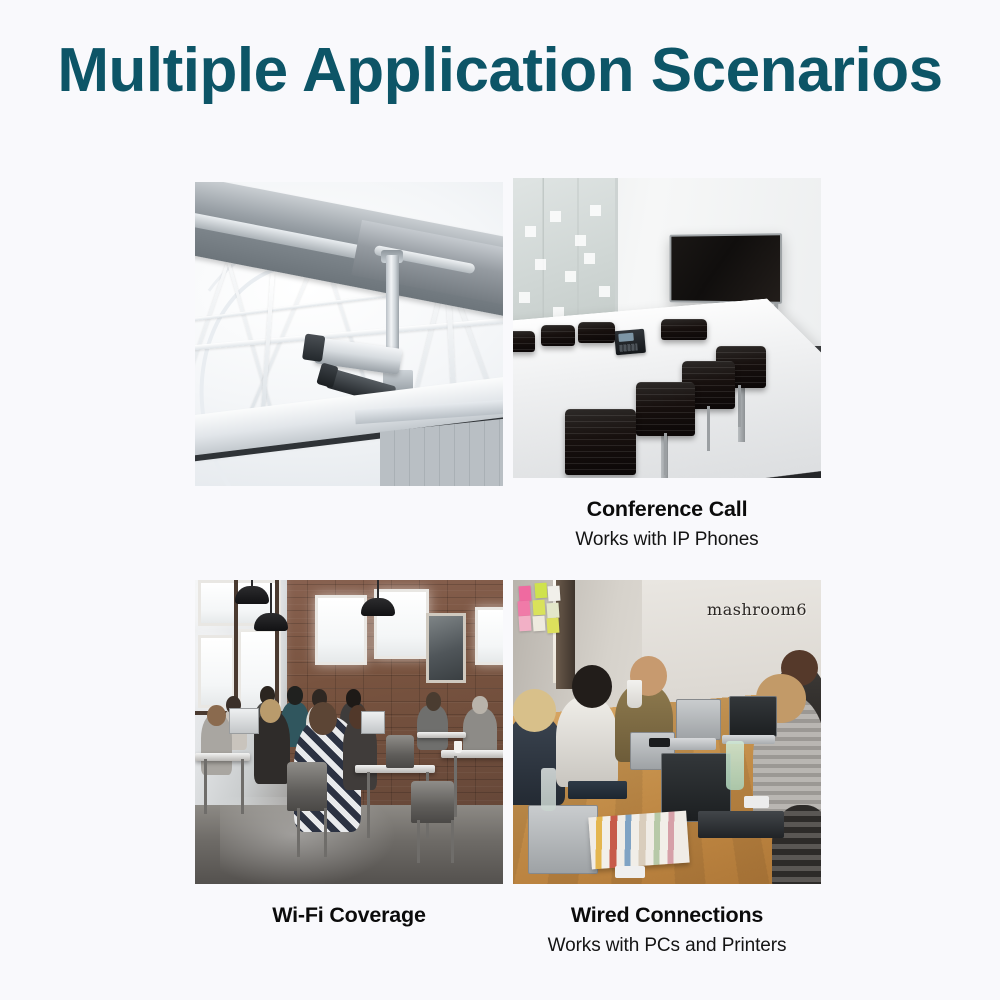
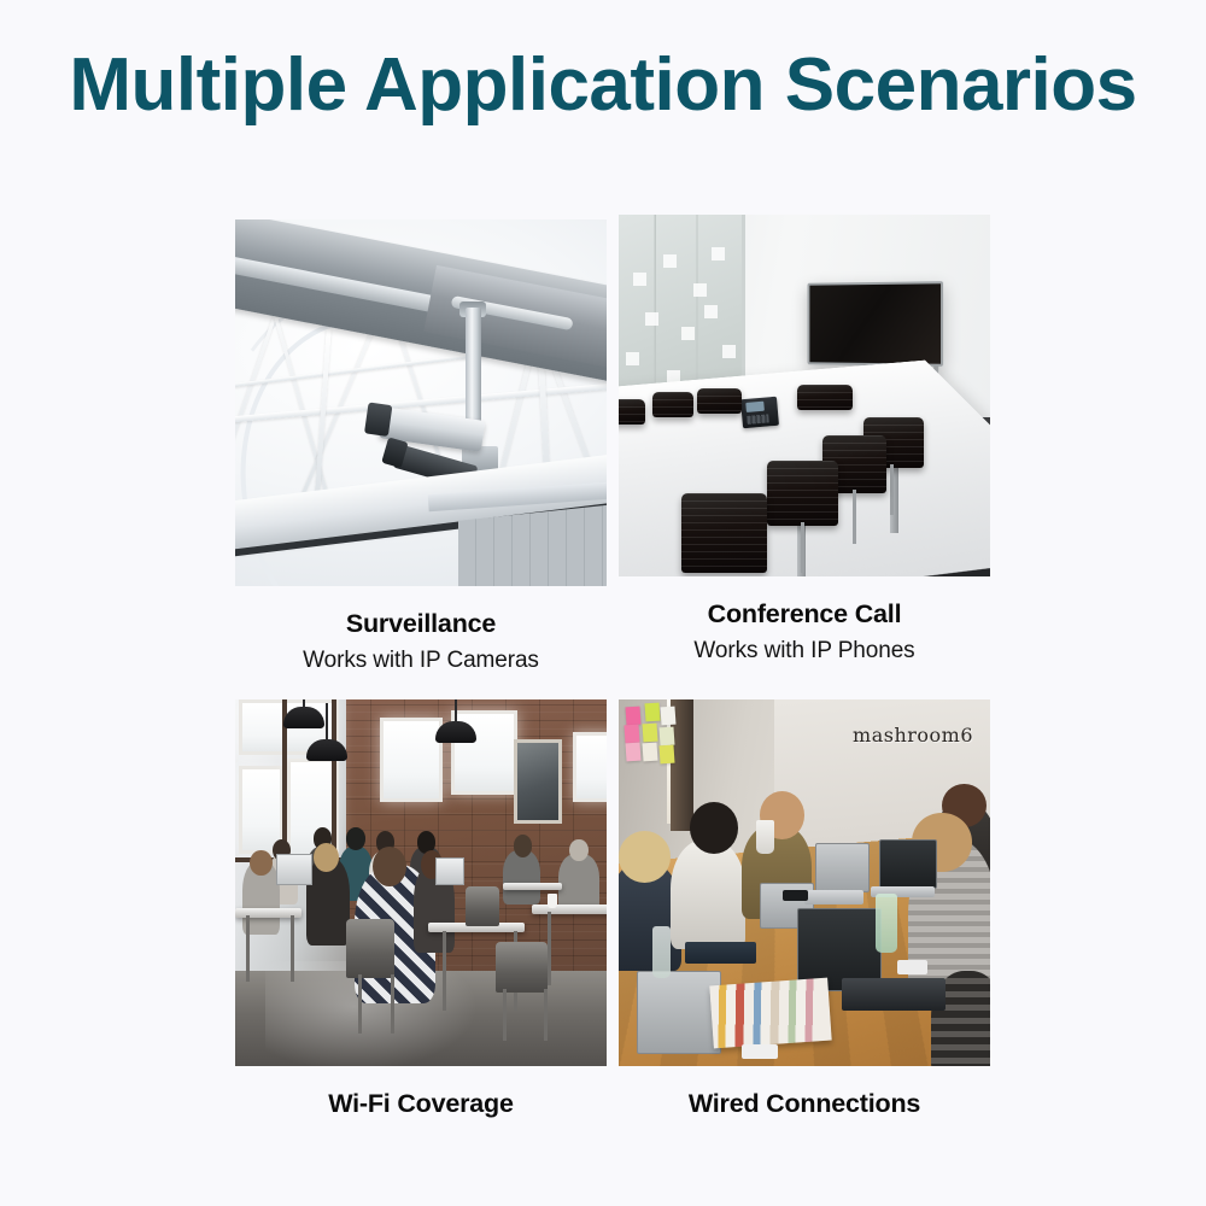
  Multiple Application Scenarios
+ Surveillance
+ Works with IP Cameras
  Conference Call
  Works with IP Phones
  Wi-Fi Coverage
  mashroom6
  Wired Connections
- Works with PCs and Printers
